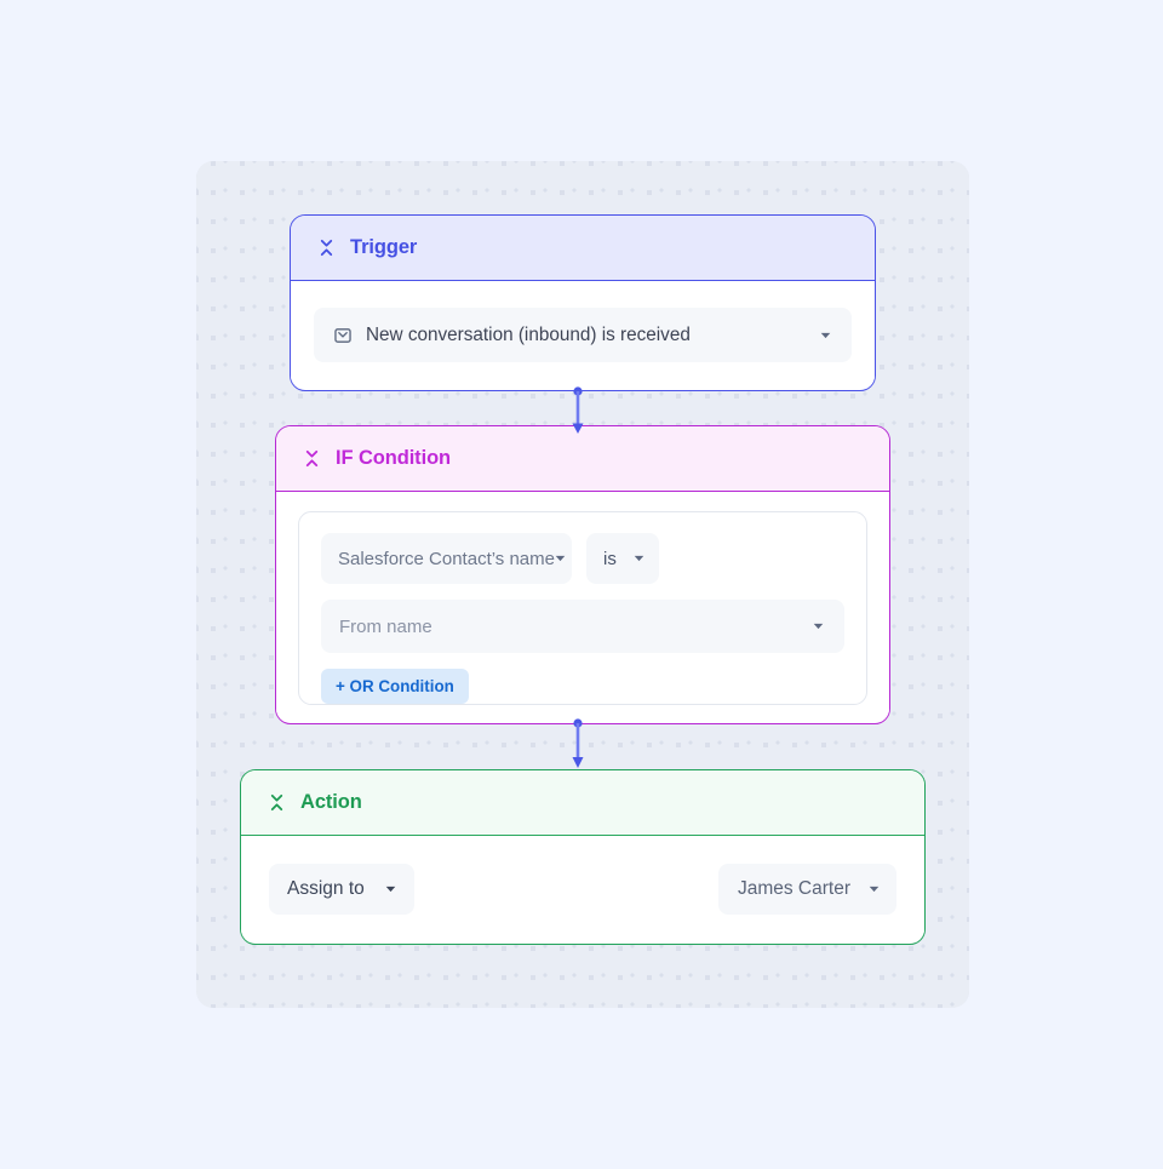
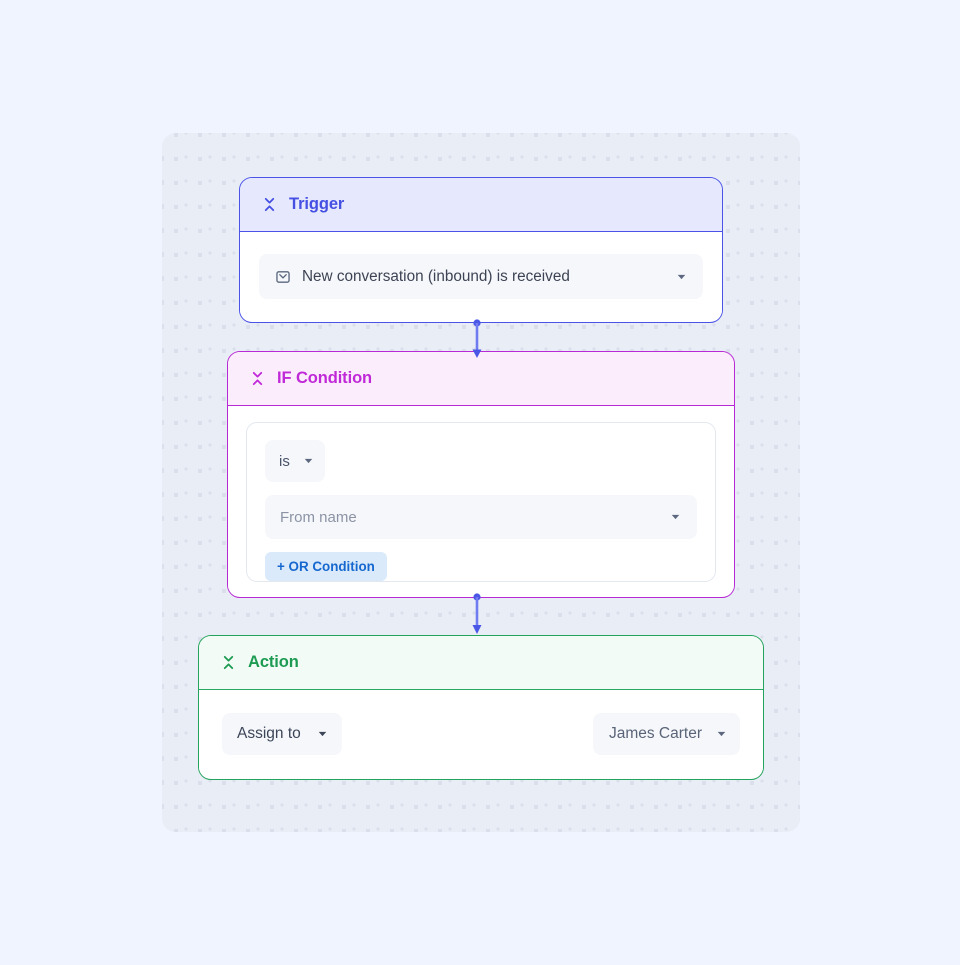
  Trigger
  New conversation (inbound) is received
  IF Condition
- Salesforce Contact’s name
  is
  From name
  + OR Condition
  Action
  Assign to
  James Carter
